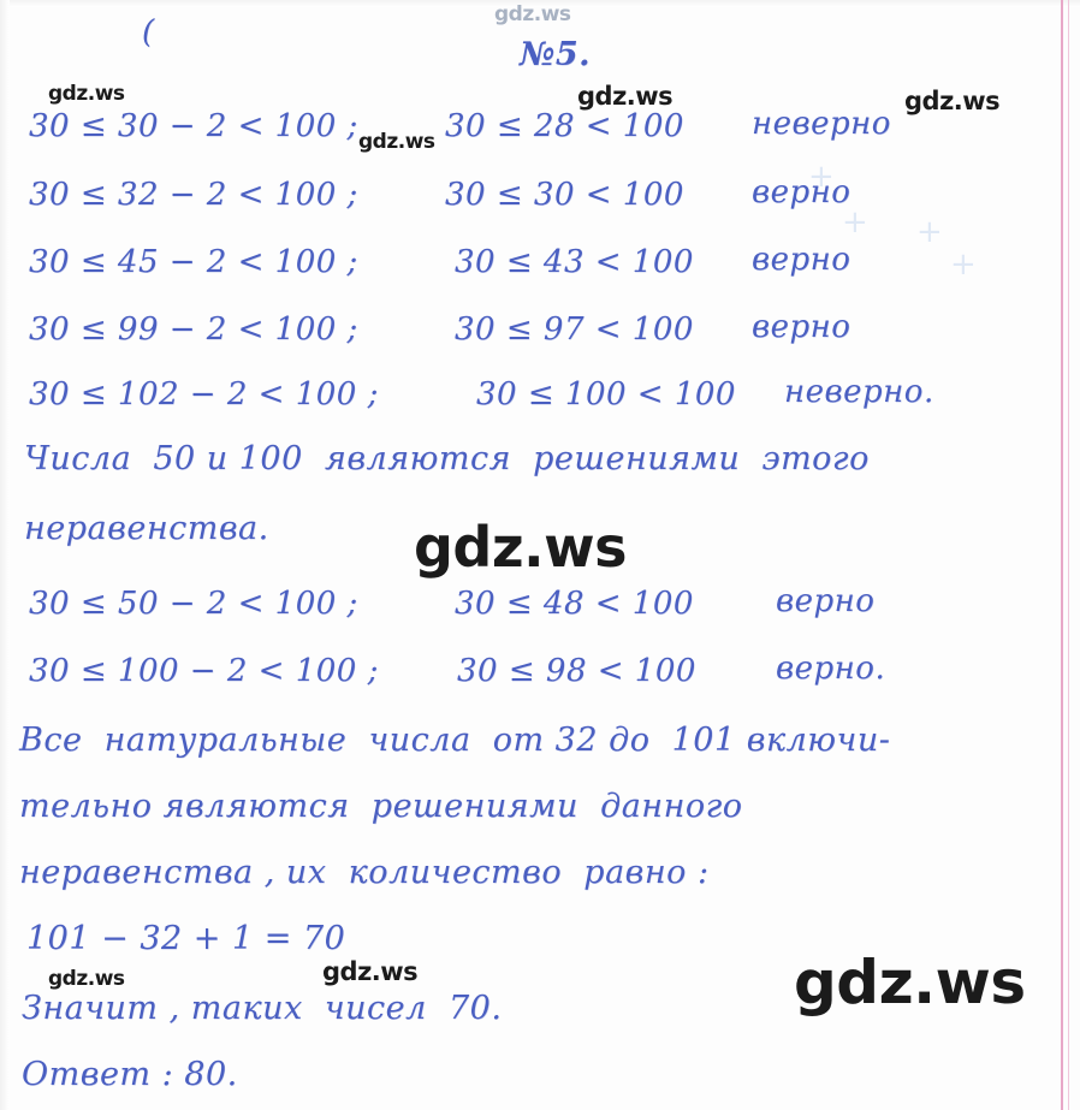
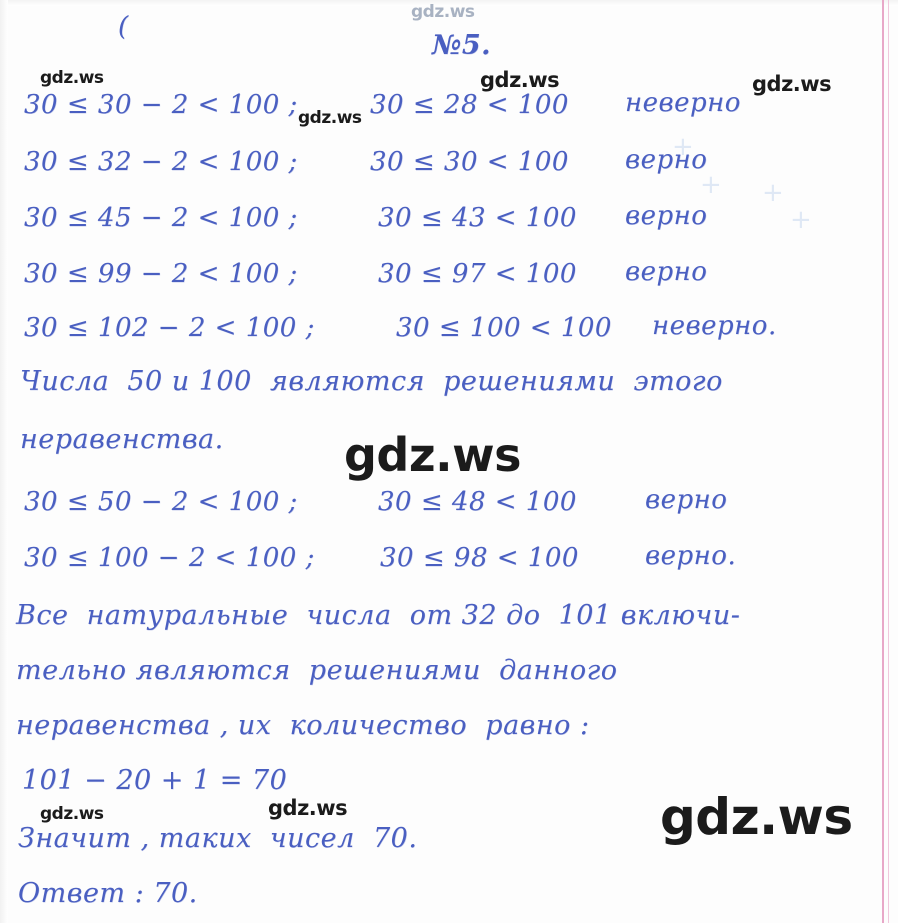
  +
  +
  +
  +
  (
  №5.
  30 ≤ 30 − 2 < 100 ;
  30 ≤ 28 < 100
  неверно
  30 ≤ 32 − 2 < 100 ;
  30 ≤ 30 < 100
  верно
  30 ≤ 45 − 2 < 100 ;
  30 ≤ 43 < 100
  верно
  30 ≤ 99 − 2 < 100 ;
  30 ≤ 97 < 100
  верно
  30 ≤ 102 − 2 < 100 ;
  30 ≤ 100 < 100
  неверно.
  Числа 50 и 100 являются решениями этого
  неравенства.
  30 ≤ 50 − 2 < 100 ;
  30 ≤ 48 < 100
  верно
  30 ≤ 100 − 2 < 100 ;
  30 ≤ 98 < 100
  верно.
  Все натуральные числа от 32 до 101 включи-
  тельно являются решениями данного
  неравенства , их количество равно :
- 101 − 32 + 1 = 70
+ 101 − 20 + 1 = 70
  Значит , таких чисел 70.
- Ответ : 80.
+ Ответ : 70.
  gdz.ws
  gdz.ws
  gdz.ws
  gdz.ws
  gdz.ws
  gdz.ws
  gdz.ws
  gdz.ws
  gdz.ws
